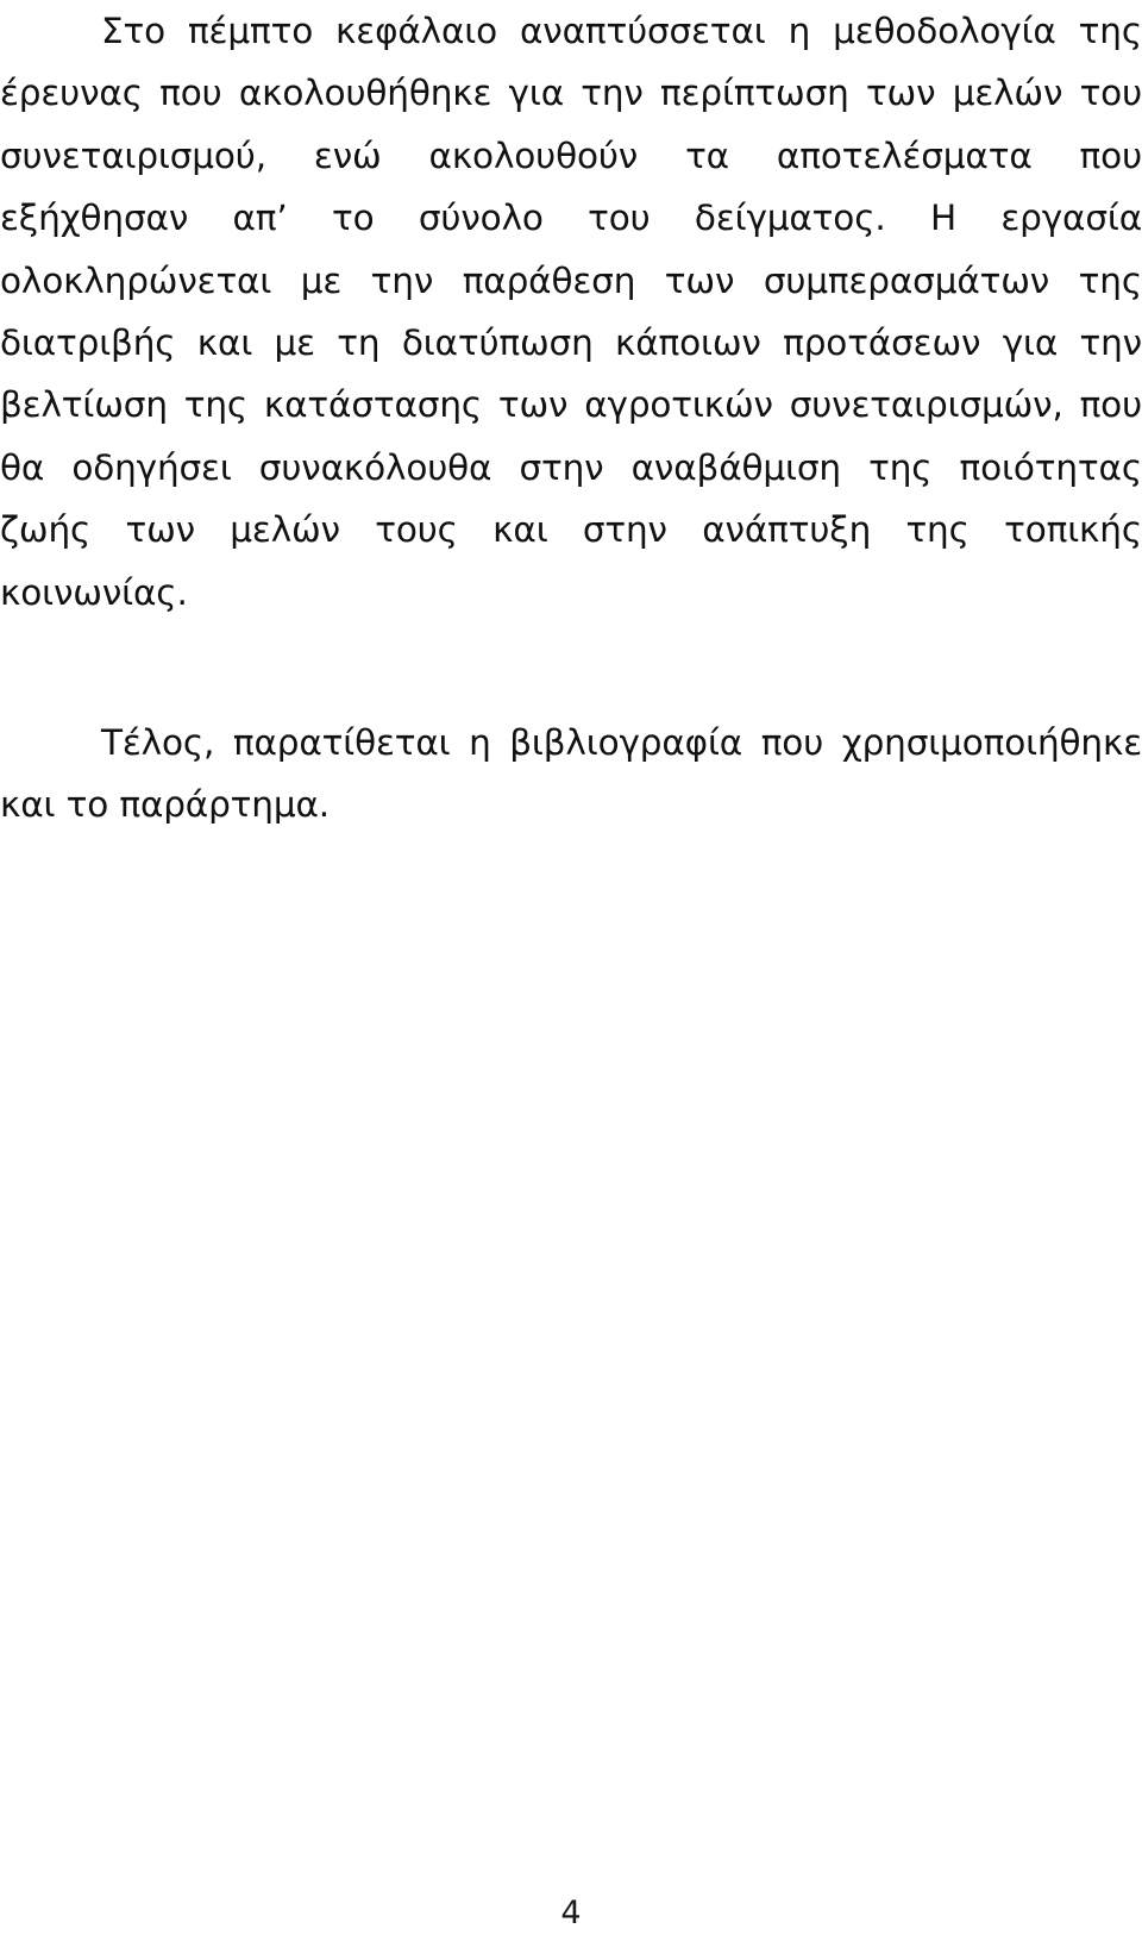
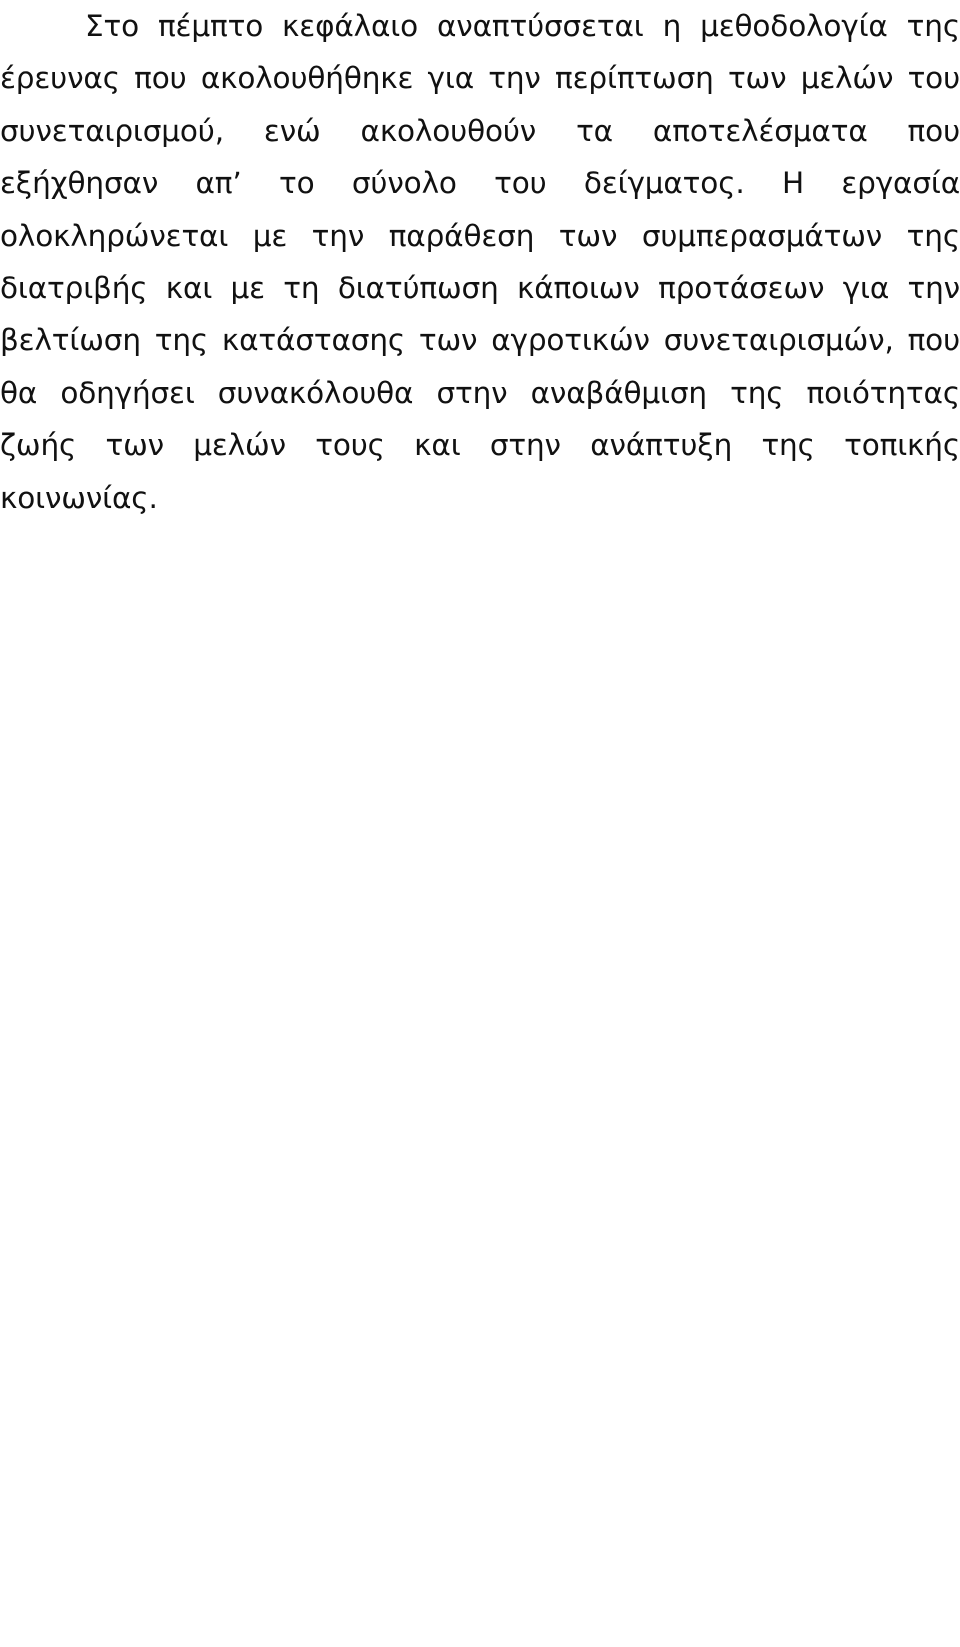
  Στο πέμπτο κεφάλαιο αναπτύσσεται η μεθοδολογία της έρευνας που ακολουθήθηκε για την περίπτωση των μελών του συνεταιρισμού, ενώ ακολουθούν τα αποτελέσματα που εξήχθησαν απ’ το σύνολο του δείγματος. Η εργασία ολοκληρώνεται με την παράθεση των συμπερασμάτων της διατριβής και με τη διατύπωση κάποιων προτάσεων για την βελτίωση της κατάστασης των αγροτικών συνεταιρισμών, που θα οδηγήσει συνακόλουθα στην αναβάθμιση της ποιότητας ζωής των μελών τους και στην ανάπτυξη της τοπικής κοινωνίας.
- Τέλος, παρατίθεται η βιβλιογραφία που χρησιμοποιήθηκε και το παράρτημα.
- 4
